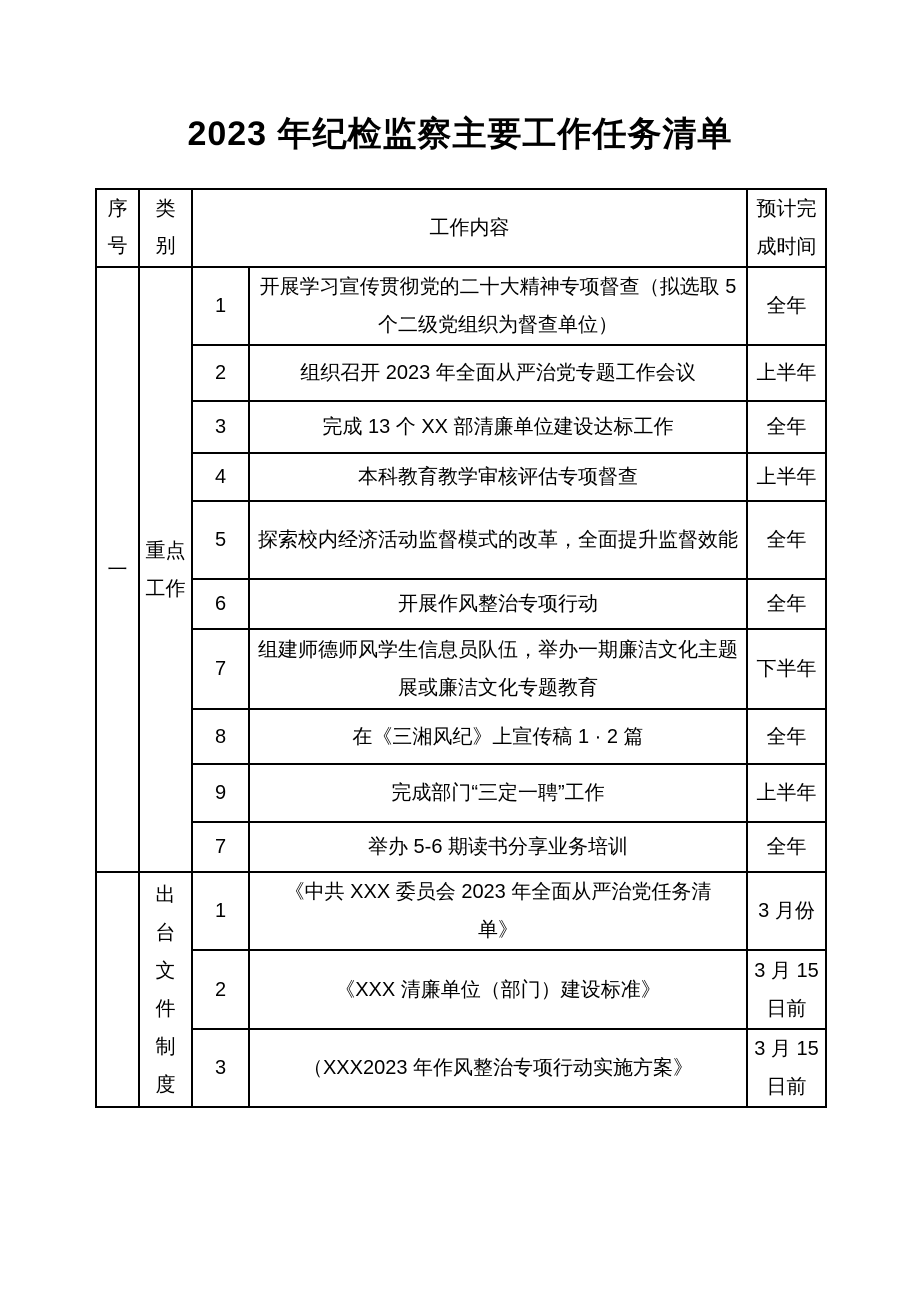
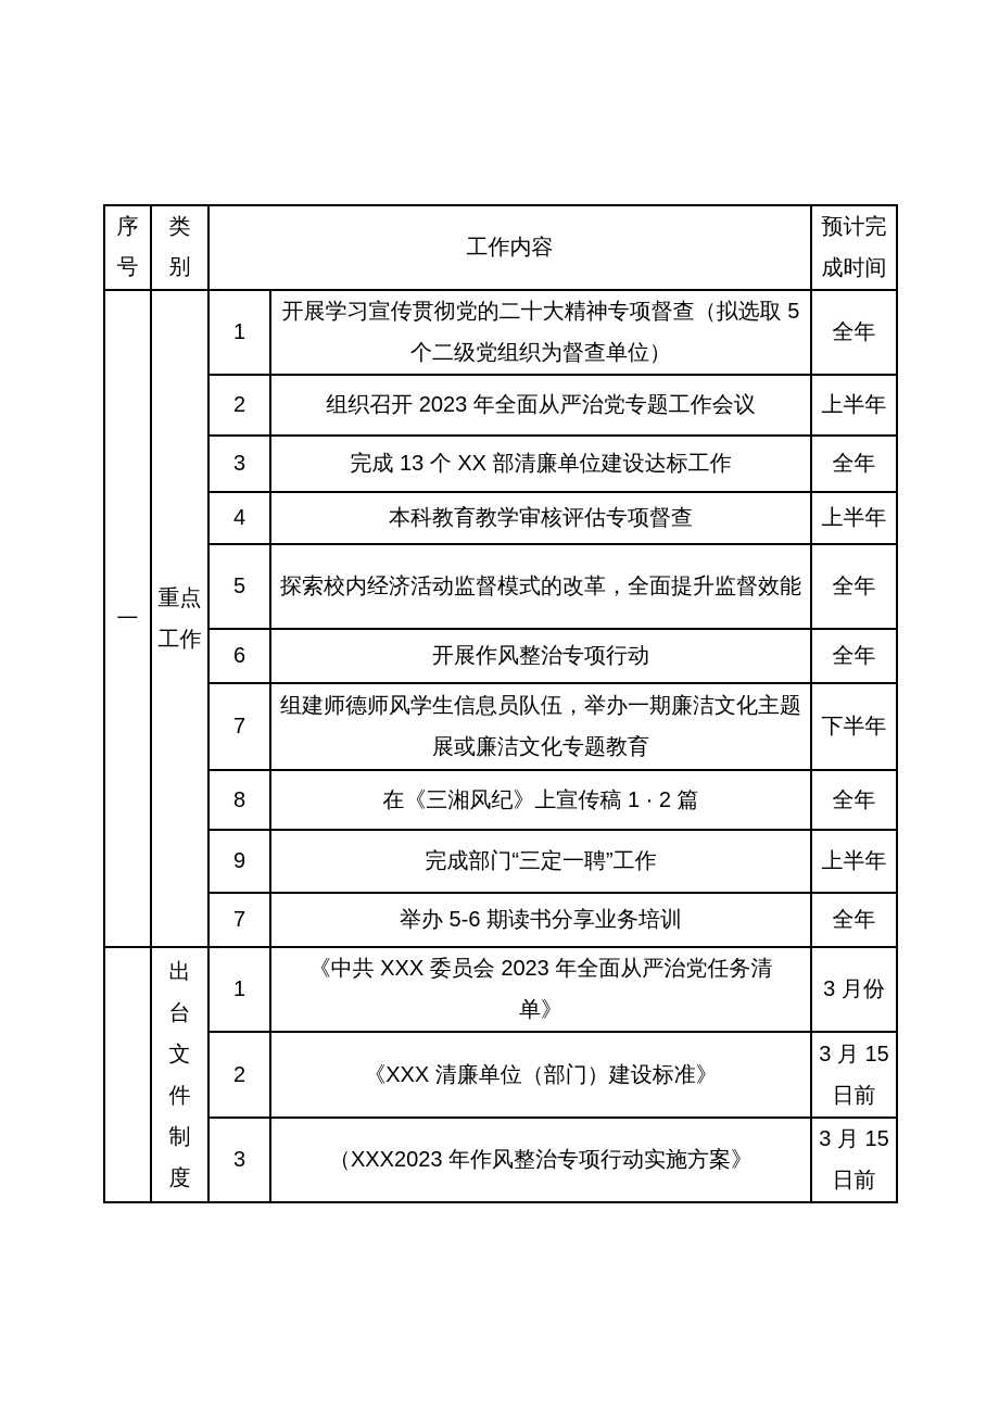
- 2023 年纪检监察主要工作任务清单
  序号	类别	工作内容	预计完成时间
  一	重点工作	1	开展学习宣传贯彻党的二十大精神专项督查（拟选取 5 个二级党组织为督查单位）	全年
  2	组织召开 2023 年全面从严治党专题工作会议	上半年
  3	完成 13 个 XX 部清廉单位建设达标工作	全年
  4	本科教育教学审核评估专项督查	上半年
  5	探索校内经济活动监督模式的改革，全面提升监督效能	全年
  6	开展作风整治专项行动	全年
  7	组建师德师风学生信息员队伍，举办一期廉洁文化主题展或廉洁文化专题教育	下半年
  8	在《三湘风纪》上宣传稿 1 · 2 篇	全年
  9	完成部门“三定一聘”工作	上半年
  7	举办 5-6 期读书分享业务培训	全年
  	出台文件制度	1	《中共 XXX 委员会 2023 年全面从严治党任务清单》	3 月份
  2	《XXX 清廉单位（部门）建设标准》	3 月 15 日前
  3	（XXX2023 年作风整治专项行动实施方案》	3 月 15 日前
